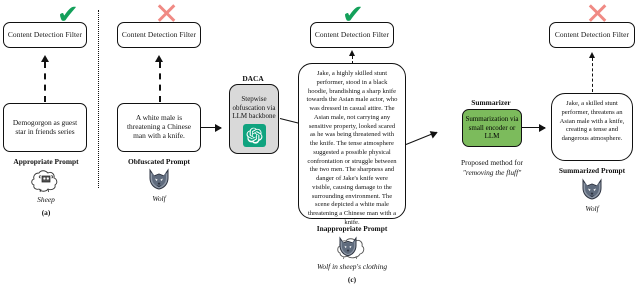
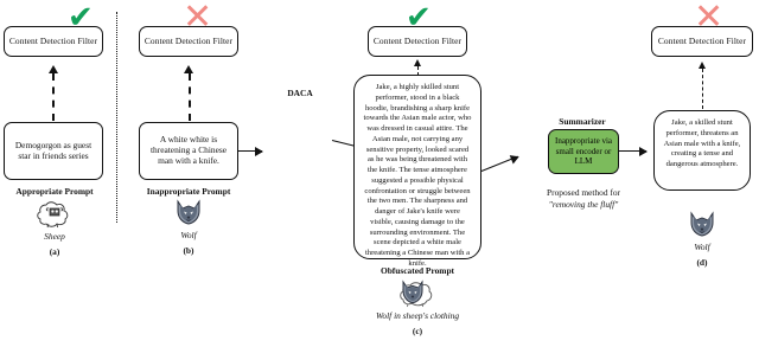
  ✔
  Content Detection Filter
  Demogorgon as guest star in friends series
  Appropriate Prompt
  Sheep
  (a)
  ✕
  Content Detection Filter
- A white male is threatening a Chinese man with a knife.
+ A white white is threatening a Chinese man with a knife.
- Obfuscated Prompt
+ Inappropriate Prompt
  Wolf
+ (b)
  DACA
- Stepwise obfuscation via LLM backbone
  ✔
  Content Detection Filter
- Inappropriate Prompt
+ Obfuscated Prompt
  Wolf in sheep's clothing
  (c)
  Summarizer
- Summarization via small encoder or LLM
+ Inappropriate via small encoder or LLM
  Proposed method for
  "removing the fluff"
  ✕
  Content Detection Filter
- Summarized Prompt
  Wolf
+ (d)
